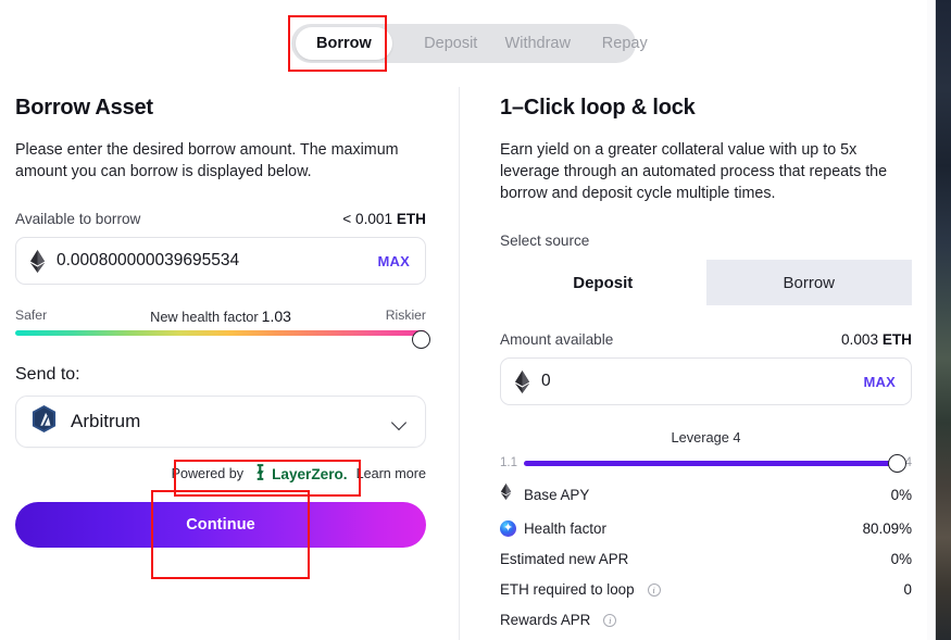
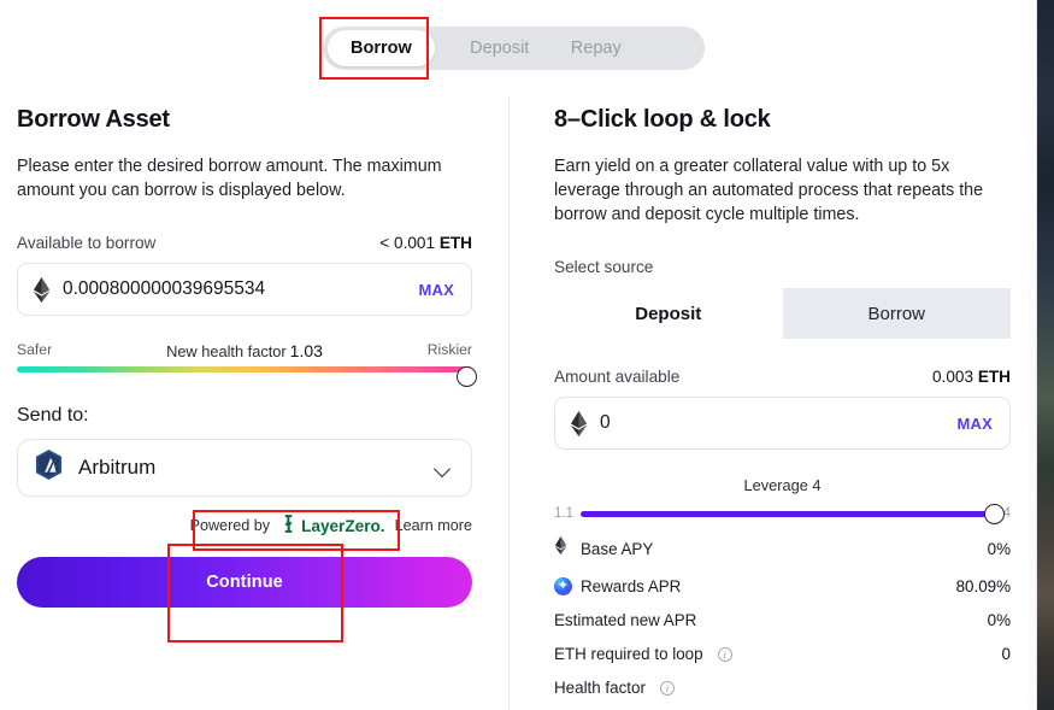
  Borrow
  Deposit
- Withdraw
  Repay
  Borrow Asset
  Please enter the desired borrow amount. The maximum amount you can borrow is displayed below.
  Available to borrow
  < 0.001 ETH
  0.000800000039695534
  MAX
  Safer
  New health factor 1.03
  Riskier
  Send to:
  Arbitrum
  Powered by
  LayerZero.
  Learn more
  Continue
- 1–Click loop & lock
+ 8–Click loop & lock
  Earn yield on a greater collateral value with up to 5x leverage through an automated process that repeats the borrow and deposit cycle multiple times.
  Select source
  Deposit
  Borrow
  Amount available
  0.003 ETH
  0
  MAX
  Leverage 4
  1.1
  4
  Base APY
  0%
- Health factor
+ Rewards APR
  80.09%
  Estimated new APR
  0%
  ETH required to loop
  i
  0
- Rewards APR
+ Health factor
  i
